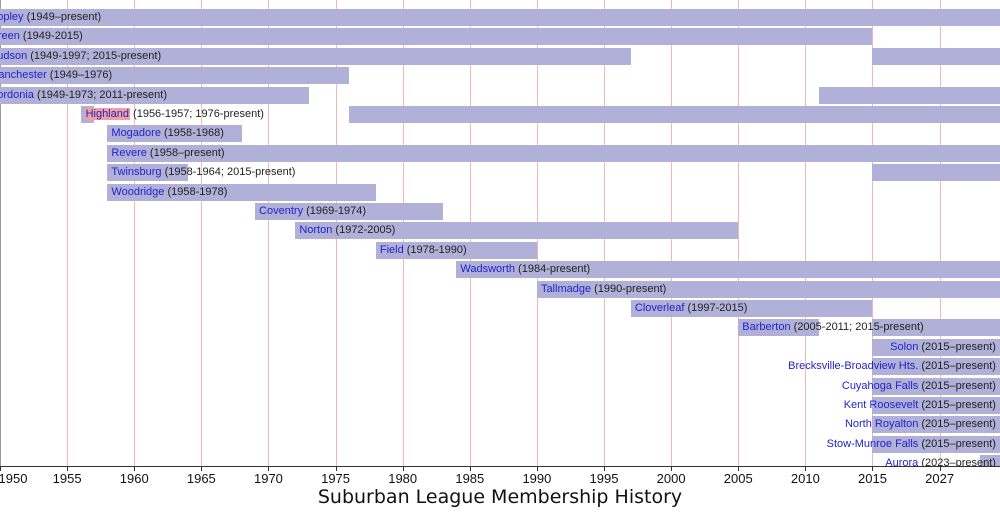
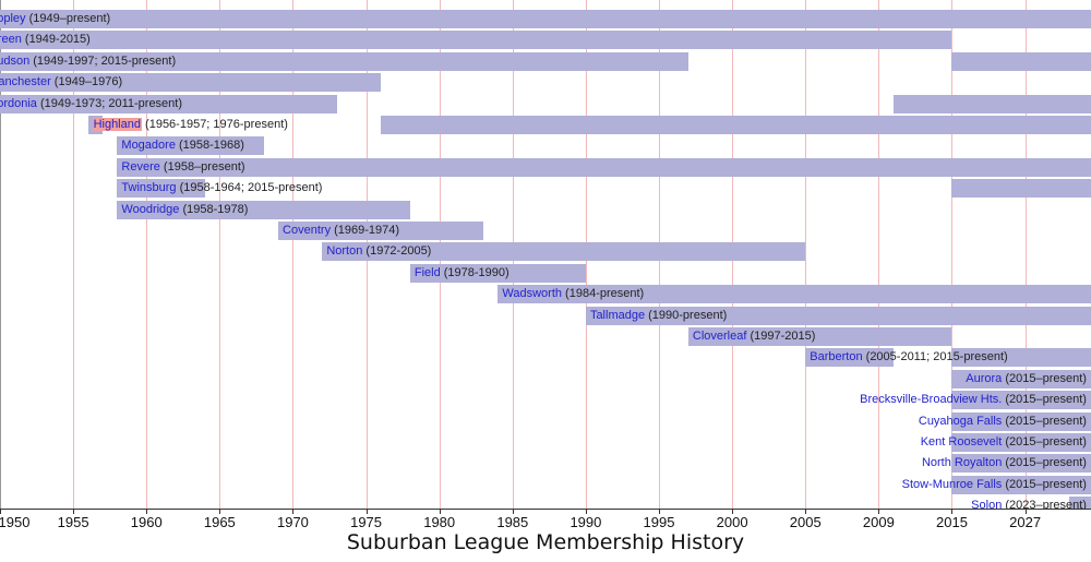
  opley (1949–present)
  een (1949-2015)
  udson (1949-1997; 2015-present)
  anchester (1949–1976)
  ordonia (1949-1973; 2011-present)
  Highland (1956-1957; 1976-present)
  Mogadore (1958-1968)
  Revere (1958–present)
  Twinsburg (1958-1964; 2015-present)
  Woodridge (1958-1978)
  Coventry (1969-1974)
  Norton (1972-2005)
  Field (1978-1990)
  Wadsworth (1984-present)
  Tallmadge (1990-present)
  Cloverleaf (1997-2015)
  Barberton (2005-2011; 2015-present)
- Solon (2015–present)
+ Aurora (2015–present)
  Brecksville-Broadview Hts. (2015–present)
  Cuyahoga Falls (2015–present)
  Kent Roosevelt (2015–present)
  North Royalton (2015–present)
  Stow-Munroe Falls (2015–present)
- Aurora (2023–present)
+ Solon (2023–present)
  1950
  1955
  1960
  1965
  1970
  1975
  1980
  1985
  1990
  1995
  2000
  2005
- 2010
+ 2009
  2015
  2027
  Suburban League Membership History
